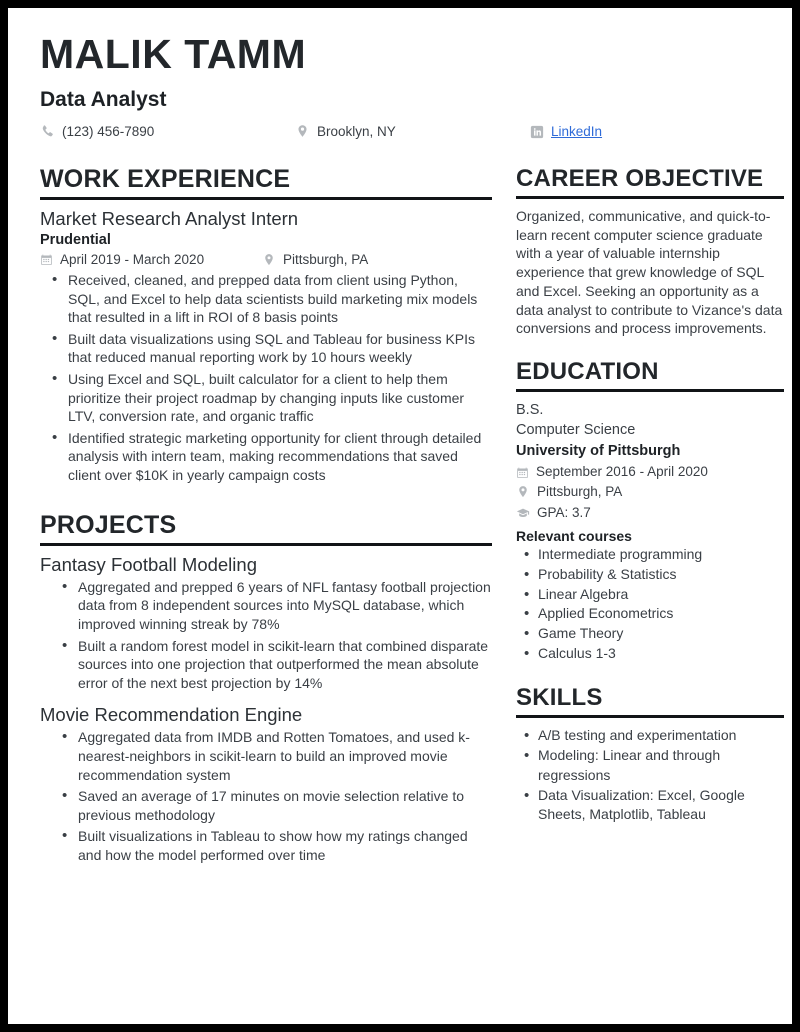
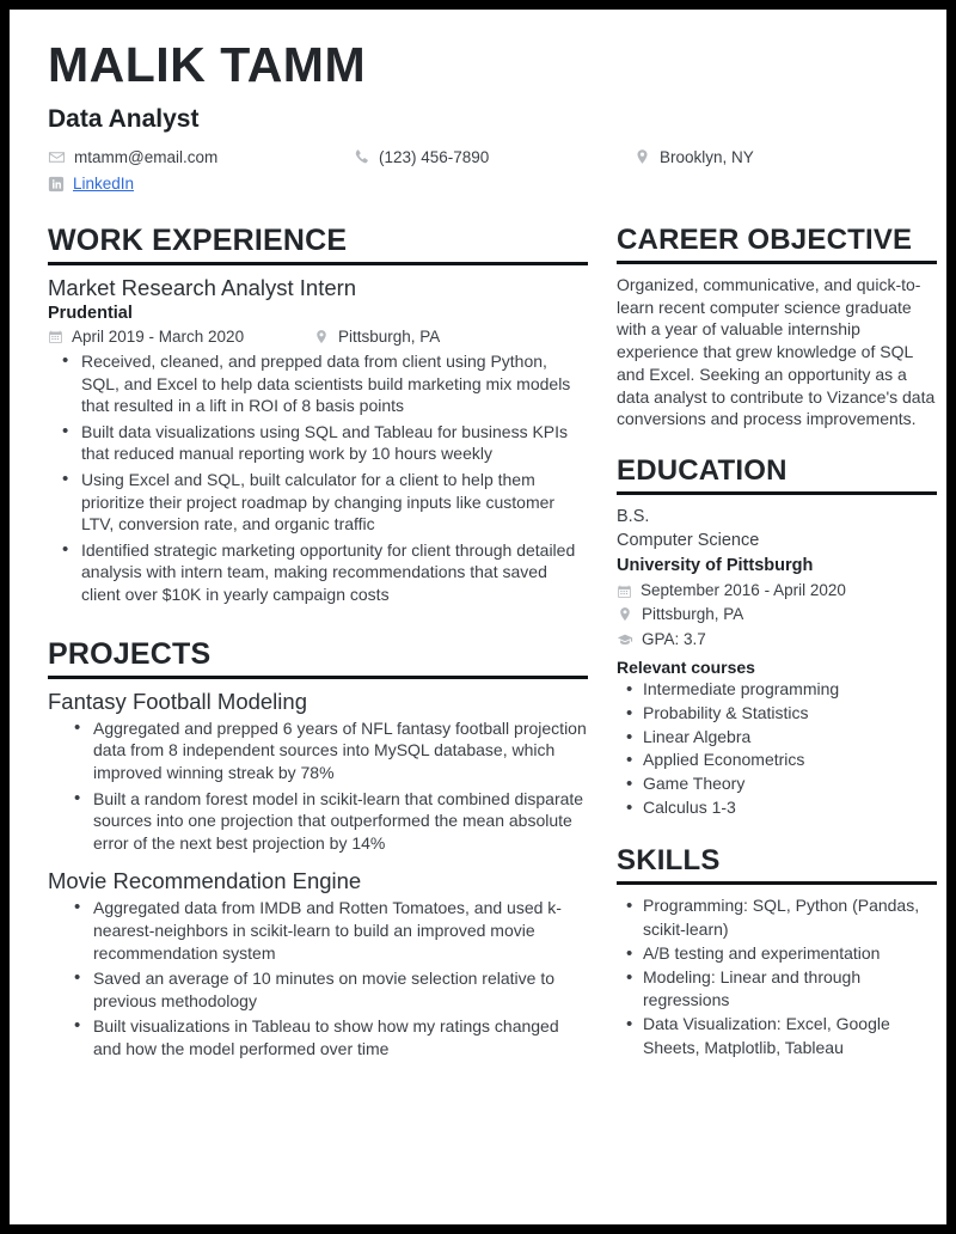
  MALIK TAMM
  Data Analyst
+ mtamm@email.com
  (123) 456-7890
  Brooklyn, NY
  LinkedIn
  WORK EXPERIENCE
  Market Research Analyst Intern
  Prudential
  April 2019 - March 2020
  Pittsburgh, PA
  Received, cleaned, and prepped data from client using Python, SQL, and Excel to help data scientists build marketing mix models that resulted in a lift in ROI of 8 basis points
  Built data visualizations using SQL and Tableau for business KPIs that reduced manual reporting work by 10 hours weekly
  Using Excel and SQL, built calculator for a client to help them prioritize their project roadmap by changing inputs like customer LTV, conversion rate, and organic traffic
  Identified strategic marketing opportunity for client through detailed analysis with intern team, making recommendations that saved client over $10K in yearly campaign costs
  PROJECTS
  Fantasy Football Modeling
  Aggregated and prepped 6 years of NFL fantasy football projection data from 8 independent sources into MySQL database, which improved winning streak by 78%
  Built a random forest model in scikit-learn that combined disparate sources into one projection that outperformed the mean absolute error of the next best projection by 14%
  Movie Recommendation Engine
  Aggregated data from IMDB and Rotten Tomatoes, and used k-nearest-neighbors in scikit-learn to build an improved movie recommendation system
- Saved an average of 17 minutes on movie selection relative to previous methodology
+ Saved an average of 10 minutes on movie selection relative to previous methodology
  Built visualizations in Tableau to show how my ratings changed and how the model performed over time
  CAREER OBJECTIVE
  Organized, communicative, and quick-to-learn recent computer science graduate with a year of valuable internship experience that grew knowledge of SQL and Excel. Seeking an opportunity as a data analyst to contribute to Vizance's data conversions and process improvements.
  EDUCATION
  B.S.
  Computer Science
  University of Pittsburgh
  September 2016 - April 2020
  Pittsburgh, PA
  GPA: 3.7
  Relevant courses
  Intermediate programming
  Probability & Statistics
  Linear Algebra
  Applied Econometrics
  Game Theory
  Calculus 1-3
  SKILLS
+ Programming: SQL, Python (Pandas, scikit-learn)
  A/B testing and experimentation
  Modeling: Linear and through regressions
  Data Visualization: Excel, Google Sheets, Matplotlib, Tableau
